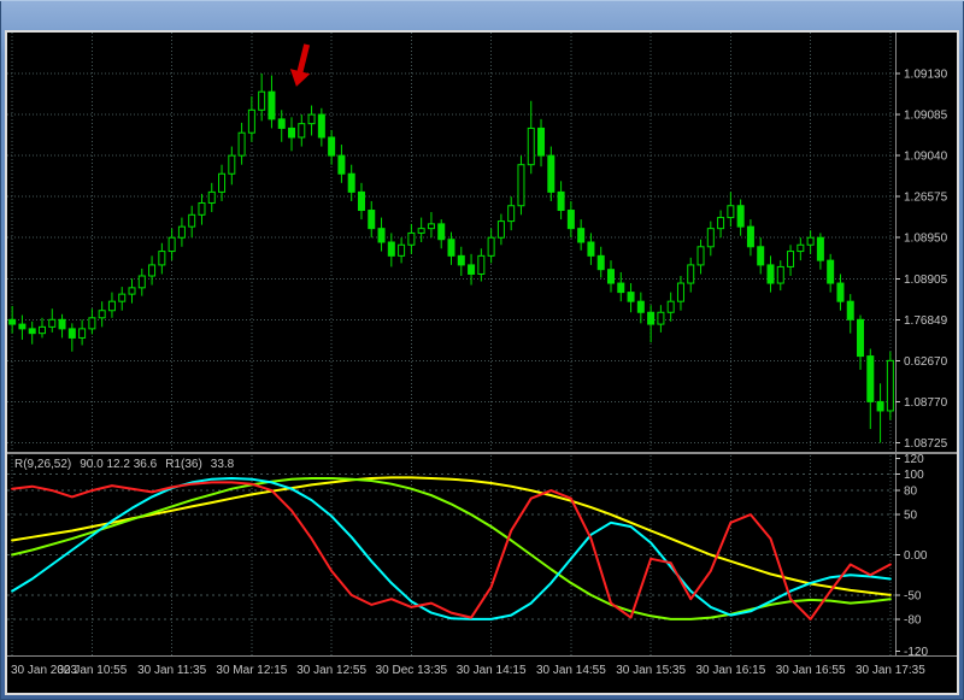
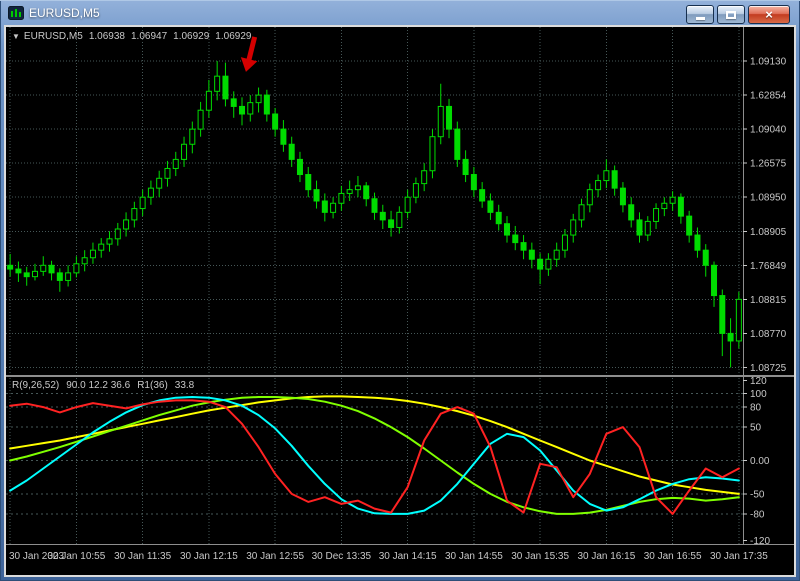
+ EURUSD,M5
+ ×
  1.09130
- 1.09085
+ 1.62854
  1.09040
  1.26575
  1.08950
  1.08905
  1.76849
- 0.62670
+ 1.08815
  1.08770
  1.08725
  120
  100
  80
  50
  0.00
  -50
  -80
  -120
  30 Jan 2023
  30 Jan 10:55
  30 Jan 11:35
- 30 Mar 12:15
+ 30 Jan 12:15
  30 Jan 12:55
  30 Dec 13:35
  30 Jan 14:15
  30 Jan 14:55
  30 Jan 15:35
  30 Jan 16:15
  30 Jan 16:55
  30 Jan 17:35
+ ▼ EURUSD,M5 1.06938 1.06947 1.06929 1.06929
  R(9,26,52) 90.0 12.2 36.6 R1(36) 33.8
